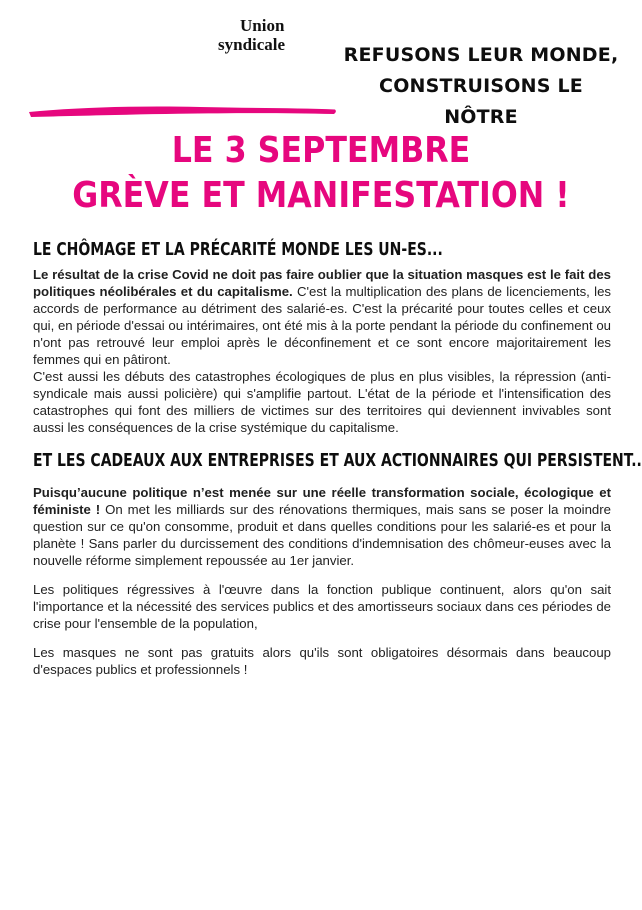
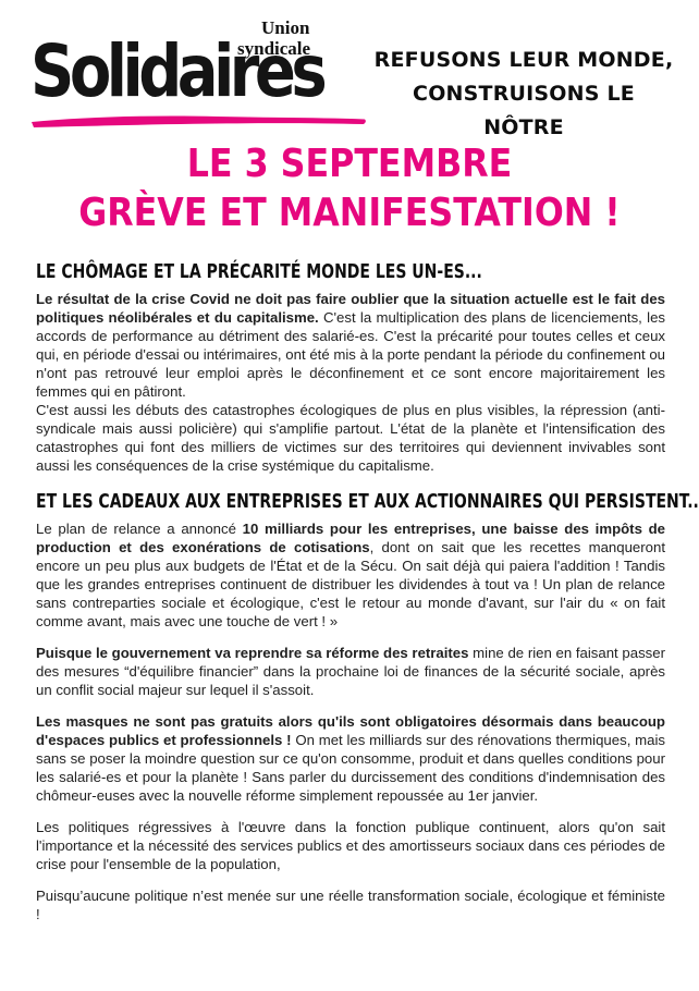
  Union
  syndicale
+ Solidaires
  REFUSONS LEUR MONDE,
  CONSTRUISONS LE NÔTRE
  LE 3 SEPTEMBRE
  GRÈVE ET MANIFESTATION !
  LE CHÔMAGE ET LA PRÉCARITÉ MONDE LES UN-ES...
- Le résultat de la crise Covid ne doit pas faire oublier que la situation masques est le fait des politiques néolibérales et du capitalisme. C'est la multiplication des plans de licenciements, les accords de performance au détriment des salarié-es. C'est la précarité pour toutes celles et ceux qui, en période d'essai ou intérimaires, ont été mis à la porte pendant la période du confinement ou n'ont pas retrouvé leur emploi après le déconfinement et ce sont encore majoritairement les femmes qui en pâtiront.
+ Le résultat de la crise Covid ne doit pas faire oublier que la situation actuelle est le fait des politiques néolibérales et du capitalisme. C'est la multiplication des plans de licenciements, les accords de performance au détriment des salarié-es. C'est la précarité pour toutes celles et ceux qui, en période d'essai ou intérimaires, ont été mis à la porte pendant la période du confinement ou n'ont pas retrouvé leur emploi après le déconfinement et ce sont encore majoritairement les femmes qui en pâtiront.
- C'est aussi les débuts des catastrophes écologiques de plus en plus visibles, la répression (anti-syndicale mais aussi policière) qui s'amplifie partout. L'état de la période et l'intensification des catastrophes qui font des milliers de victimes sur des territoires qui deviennent invivables sont aussi les conséquences de la crise systémique du capitalisme.
+ C'est aussi les débuts des catastrophes écologiques de plus en plus visibles, la répression (anti-syndicale mais aussi policière) qui s'amplifie partout. L'état de la planète et l'intensification des catastrophes qui font des milliers de victimes sur des territoires qui deviennent invivables sont aussi les conséquences de la crise systémique du capitalisme.
  ET LES CADEAUX AUX ENTREPRISES ET AUX ACTIONNAIRES QUI PERSISTENT..
+ Le plan de relance a annoncé 10 milliards pour les entreprises, une baisse des impôts de production et des exonérations de cotisations, dont on sait que les recettes manqueront encore un peu plus aux budgets de l'État et de la Sécu. On sait déjà qui paiera l'addition ! Tandis que les grandes entreprises continuent de distribuer les dividendes à tout va ! Un plan de relance sans contreparties sociale et écologique, c'est le retour au monde d'avant, sur l'air du « on fait comme avant, mais avec une touche de vert ! »
+ Puisque le gouvernement va reprendre sa réforme des retraites mine de rien en faisant passer des mesures “d'équilibre financier” dans la prochaine loi de finances de la sécurité sociale, après un conflit social majeur sur lequel il s'assoit.
- Puisqu’aucune politique n’est menée sur une réelle transformation sociale, écologique et féministe ! On met les milliards sur des rénovations thermiques, mais sans se poser la moindre question sur ce qu'on consomme, produit et dans quelles conditions pour les salarié-es et pour la planète ! Sans parler du durcissement des conditions d'indemnisation des chômeur-euses avec la nouvelle réforme simplement repoussée au 1er janvier.
+ Les masques ne sont pas gratuits alors qu'ils sont obligatoires désormais dans beaucoup d'espaces publics et professionnels ! On met les milliards sur des rénovations thermiques, mais sans se poser la moindre question sur ce qu'on consomme, produit et dans quelles conditions pour les salarié-es et pour la planète ! Sans parler du durcissement des conditions d'indemnisation des chômeur-euses avec la nouvelle réforme simplement repoussée au 1er janvier.
  Les politiques régressives à l'œuvre dans la fonction publique continuent, alors qu'on sait l'importance et la nécessité des services publics et des amortisseurs sociaux dans ces périodes de crise pour l'ensemble de la population,
- Les masques ne sont pas gratuits alors qu'ils sont obligatoires désormais dans beaucoup d'espaces publics et professionnels !
+ Puisqu’aucune politique n’est menée sur une réelle transformation sociale, écologique et féministe !
